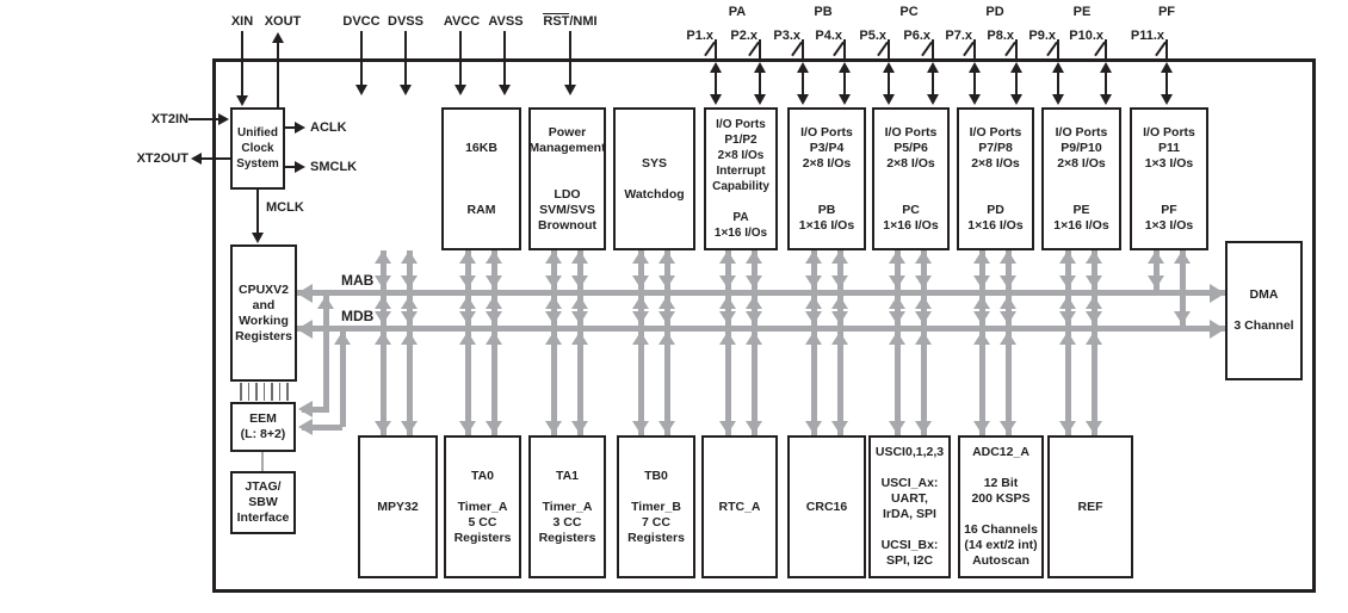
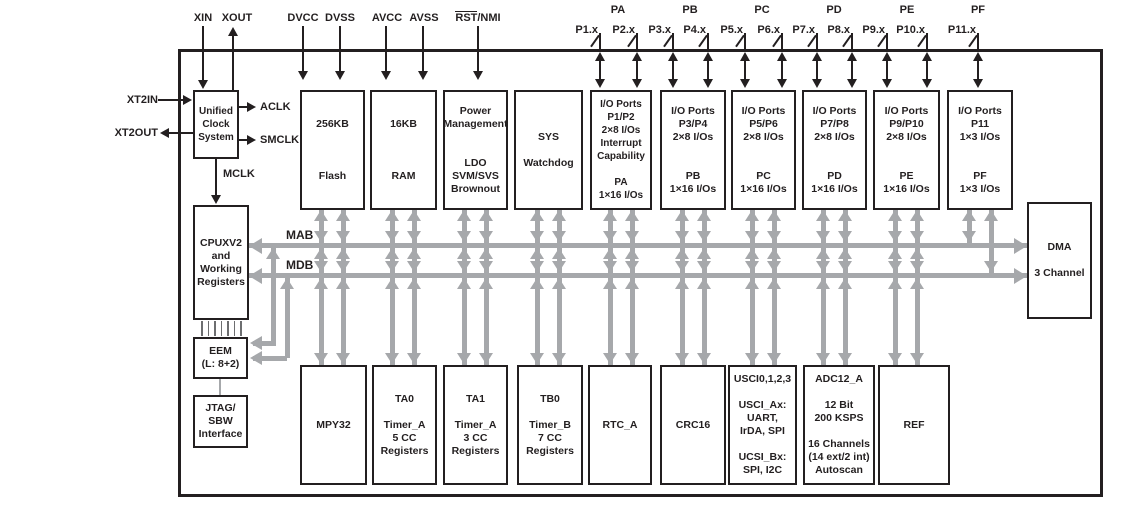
  XIN
  XOUT
  DVCC
  DVSS
  AVCC
  AVSS
  RST/NMI
  PA
  PB
  PC
  PD
  PE
  PF
  P1.x
  P2.x
  P3.x
  P4.x
  P5.x
  P6.x
  P7.x
  P8.x
  P9.x
  P10.x
  P11.x
  XT2IN
  XT2OUT
  ACLK
  SMCLK
  MCLK
  MAB
  MDB
  Unified
  Clock
  System
+ 256KB
+ Flash
  16KB
  RAM
  Power
  Management
  LDO
  SVM/SVS
  Brownout
  SYS
  Watchdog
  I/O Ports
  P1/P2
  2×8 I/Os
  Interrupt
  Capability
  PA
  1×16 I/Os
  I/O Ports
  P3/P4
  2×8 I/Os
  PB
  1×16 I/Os
  I/O Ports
  P5/P6
  2×8 I/Os
  PC
  1×16 I/Os
  I/O Ports
  P7/P8
  2×8 I/Os
  PD
  1×16 I/Os
  I/O Ports
  P9/P10
  2×8 I/Os
  PE
  1×16 I/Os
  I/O Ports
  P11
  1×3 I/Os
  PF
  1×3 I/Os
  CPUXV2
  and
  Working
  Registers
  EEM
  (L: 8+2)
  JTAG/
  SBW
  Interface
  DMA
  3 Channel
  MPY32
  TA0
  Timer_A
  5 CC
  Registers
  TA1
  Timer_A
  3 CC
  Registers
  TB0
  Timer_B
  7 CC
  Registers
  RTC_A
  CRC16
  USCI0,1,2,3
  USCI_Ax:
  UART,
  IrDA, SPI
  UCSI_Bx:
  SPI, I2C
  ADC12_A
  12 Bit
  200 KSPS
  16 Channels
  (14 ext/2 int)
  Autoscan
  REF
